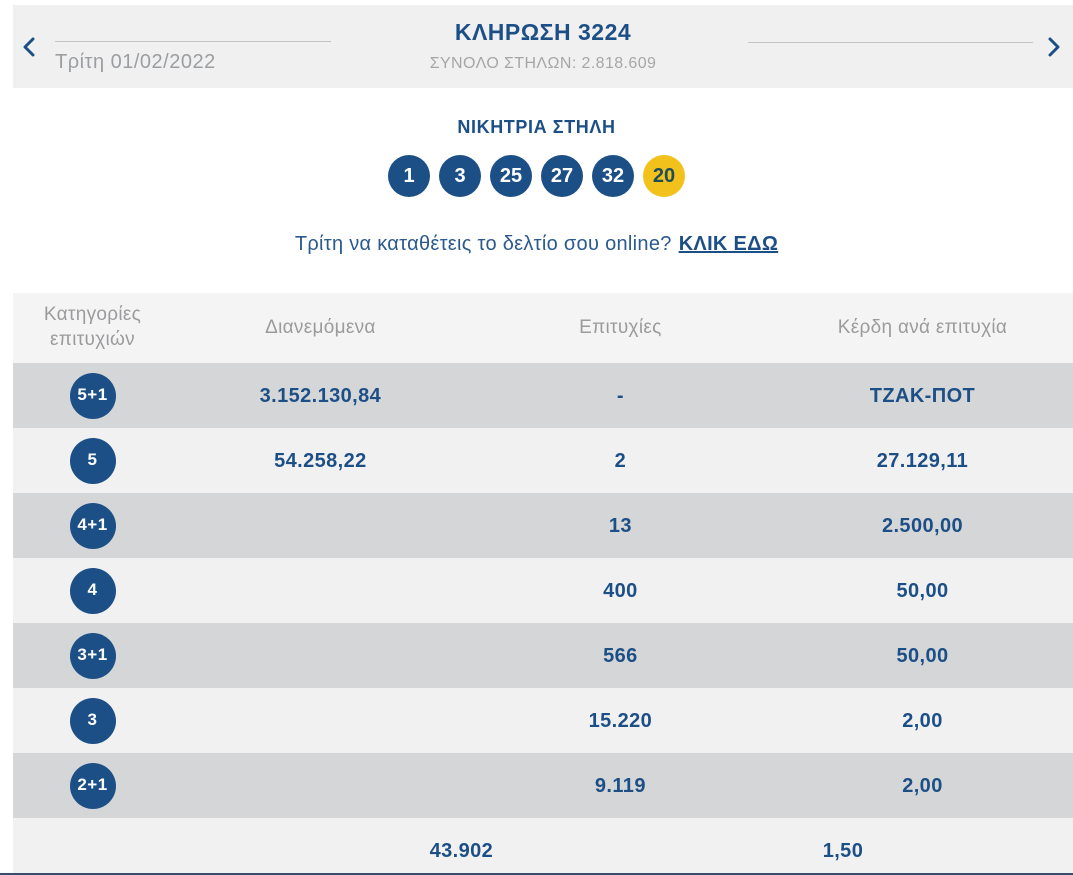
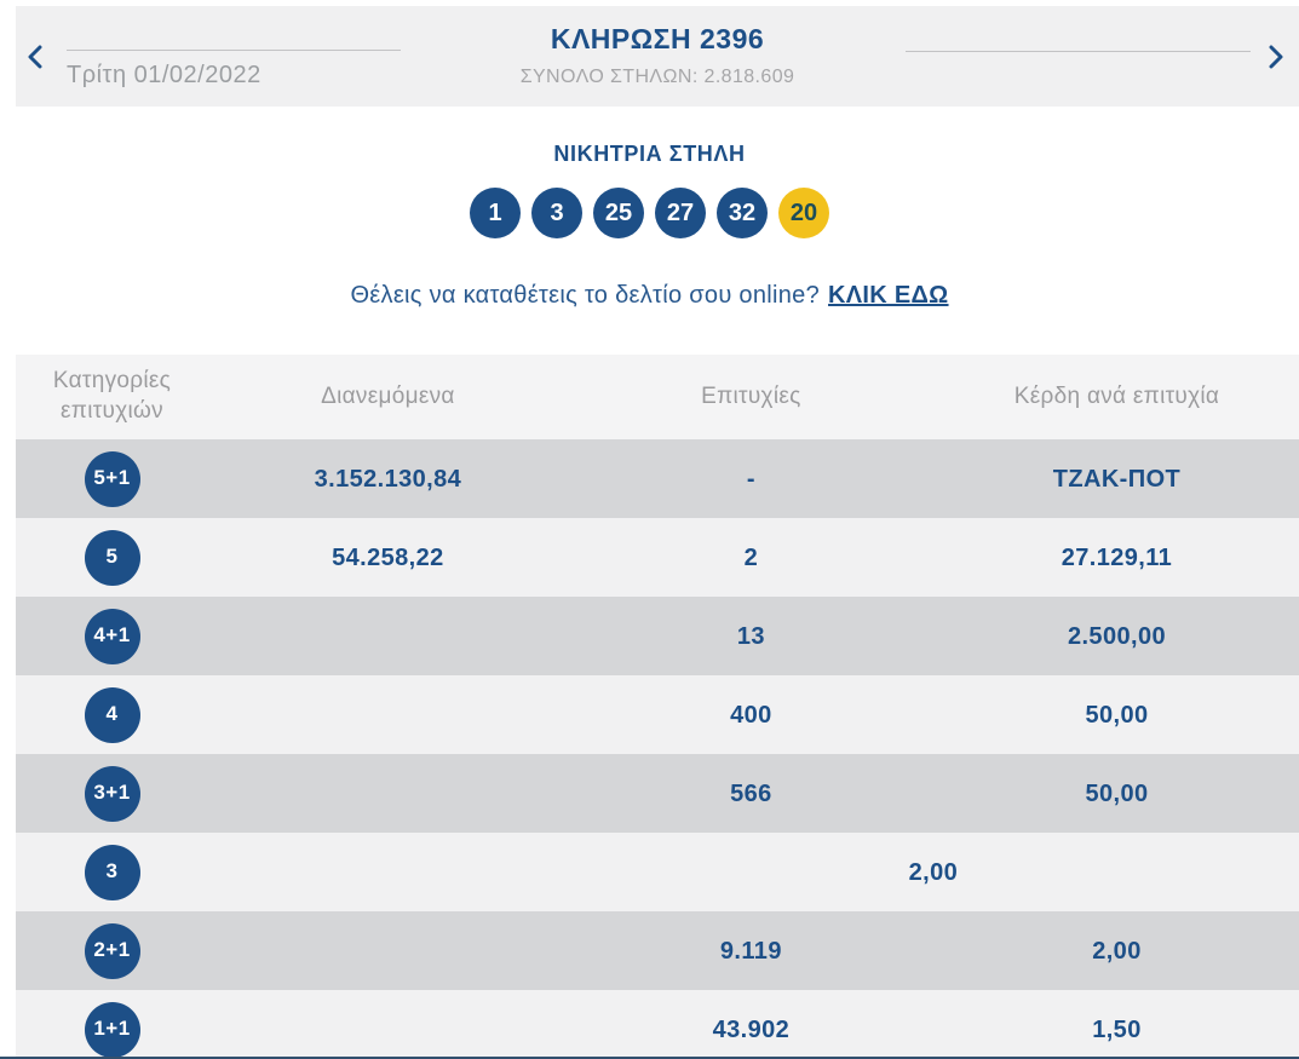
  Τρίτη 01/02/2022
- ΚΛΗΡΩΣΗ 3224
+ ΚΛΗΡΩΣΗ 2396
  ΣΥΝΟΛΟ ΣΤΗΛΩΝ: 2.818.609
  ΝΙΚΗΤΡΙΑ ΣΤΗΛΗ
  1
  3
  25
  27
  32
  20
- Τρίτη να καταθέτεις το δελτίο σου online? ΚΛΙΚ ΕΔΩ
+ Θέλεις να καταθέτεις το δελτίο σου online? ΚΛΙΚ ΕΔΩ
  Κατηγορίες επιτυχιών
  Διανεμόμενα
  Επιτυχίες
  Κέρδη ανά επιτυχία
  5+1
  3.152.130,84
  -
  ΤΖΑΚ-ΠΟΤ
  5
  54.258,22
  2
  27.129,11
  4+1
  13
  2.500,00
  4
  400
  50,00
  3+1
  566
  50,00
  3
- 15.220
  2,00
  2+1
  9.119
  2,00
+ 1+1
  43.902
  1,50
